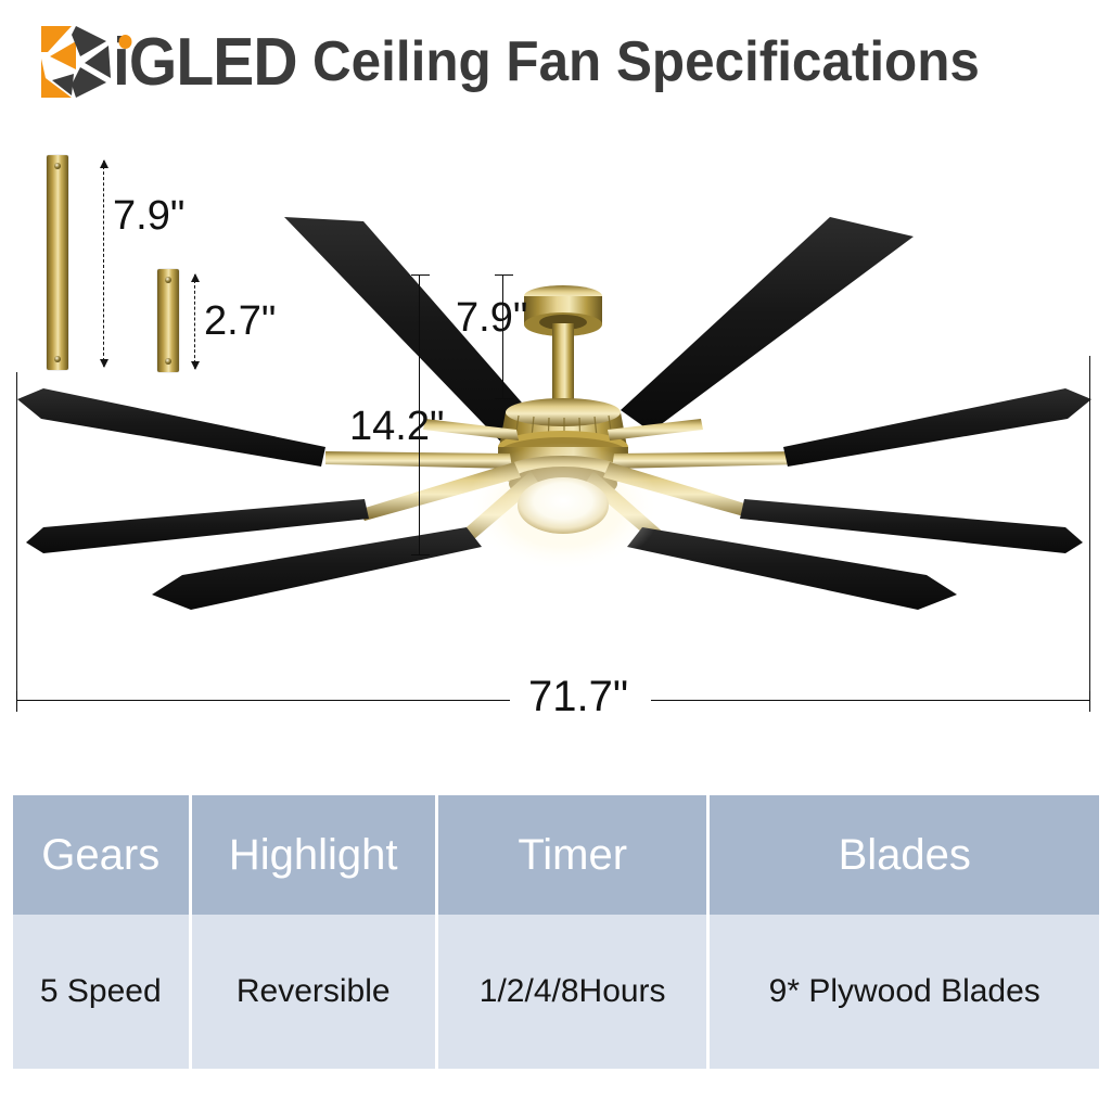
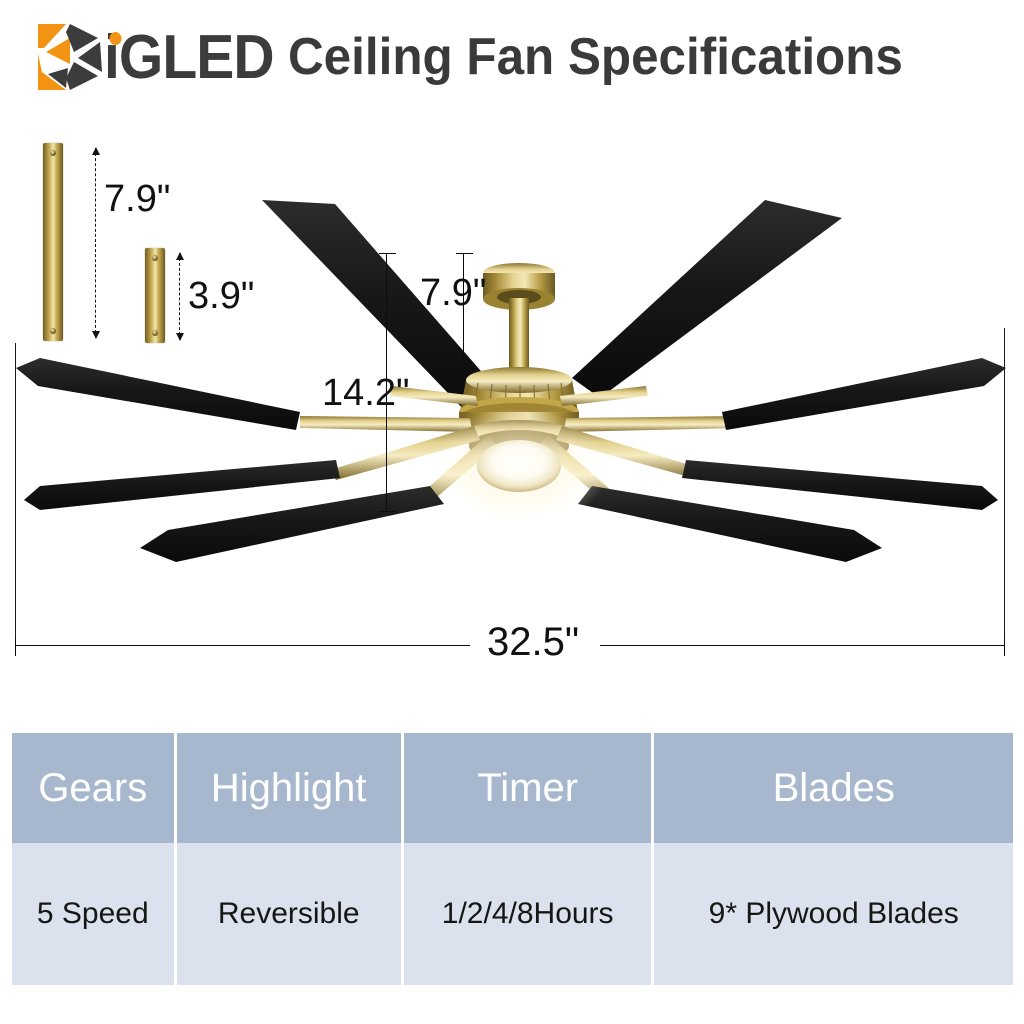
  iGLED
  Ceiling Fan Specifications
  7.9"
- 2.7"
+ 3.9"
  7.9"
  14.2"
- 71.7"
+ 32.5"
  Gears	Highlight	Timer	Blades
  5 Speed	Reversible	1/2/4/8Hours	9* Plywood Blades
